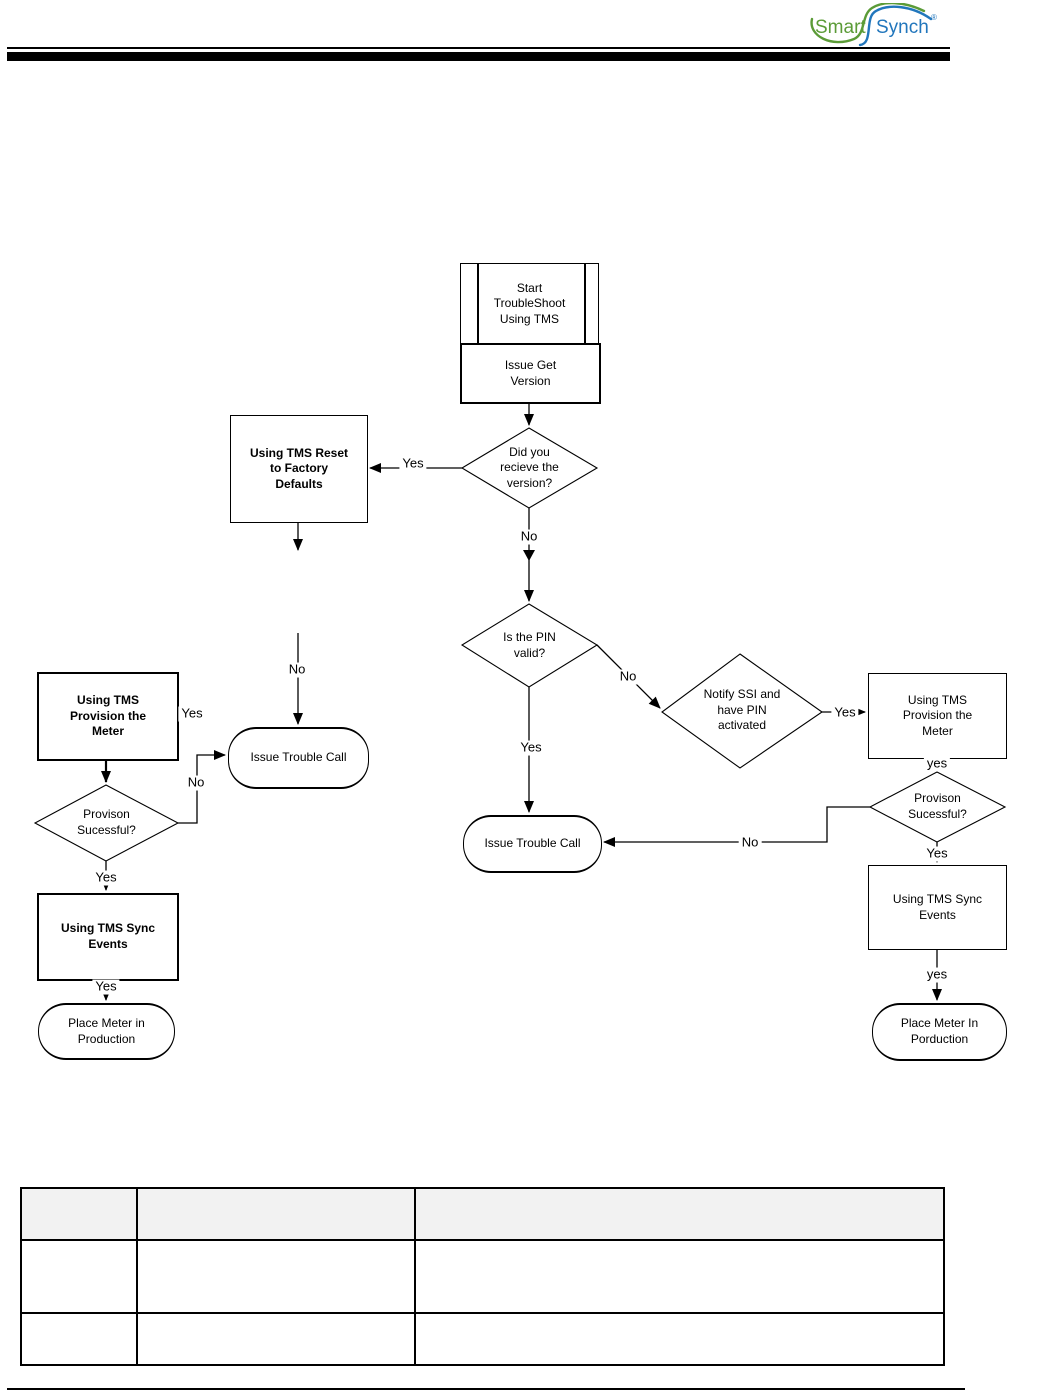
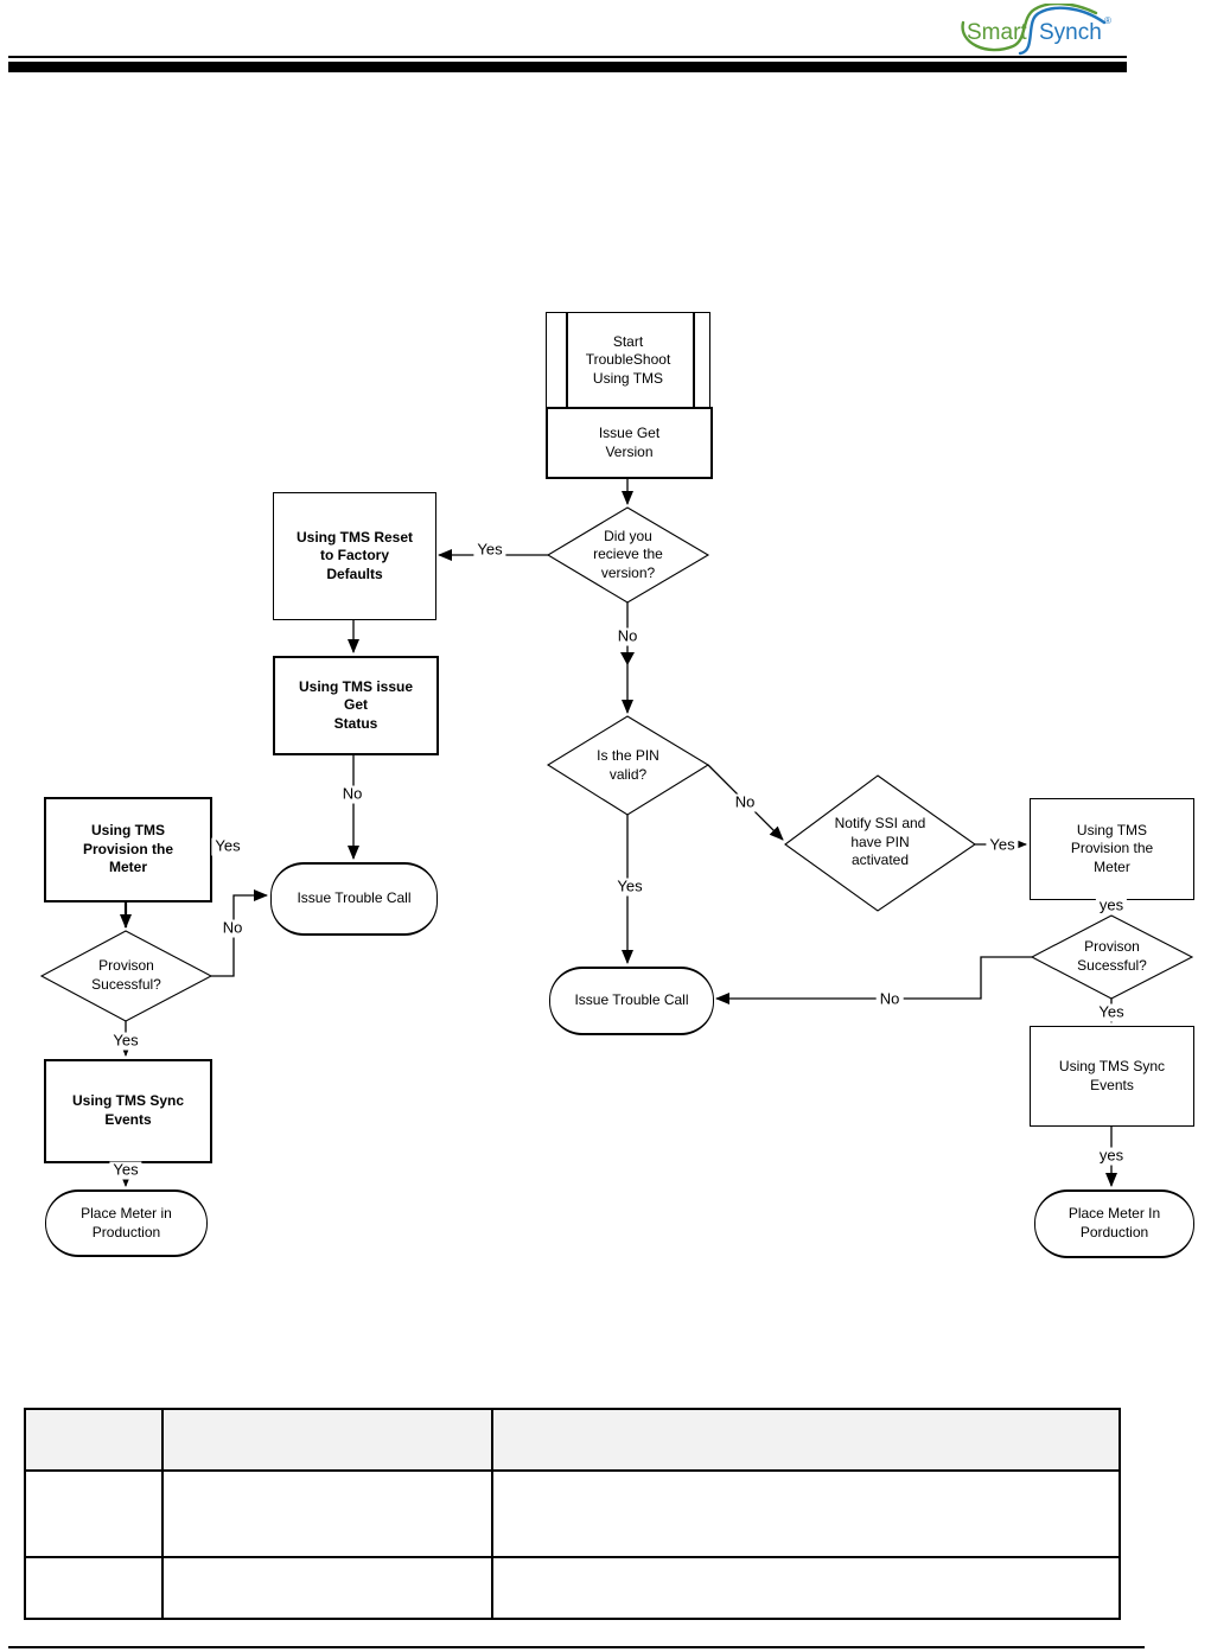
  Smart
  Synch
  ®
  Start
  TroubleShoot
  Using TMS
  Issue Get
  Version
  Using TMS Reset
  to Factory
  Defaults
+ Using TMS issue
+ Get
+ Status
  Issue Trouble Call
  Using TMS
  Provision the
  Meter
  Using TMS Sync
  Events
  Place Meter in
  Production
  Using TMS
  Provision the
  Meter
  Using TMS Sync
  Events
  Place Meter In
  Porduction
  Issue Trouble Call
  Did you
  recieve the
  version?
  Is the PIN
  valid?
  Notify SSI and
  have PIN
  activated
  Provison
  Sucessful?
  Provison
  Sucessful?
  Yes
  No
  No
  Yes
  No
  Yes
  Yes
  Yes
  No
  Yes
  yes
  No
  Yes
  yes
